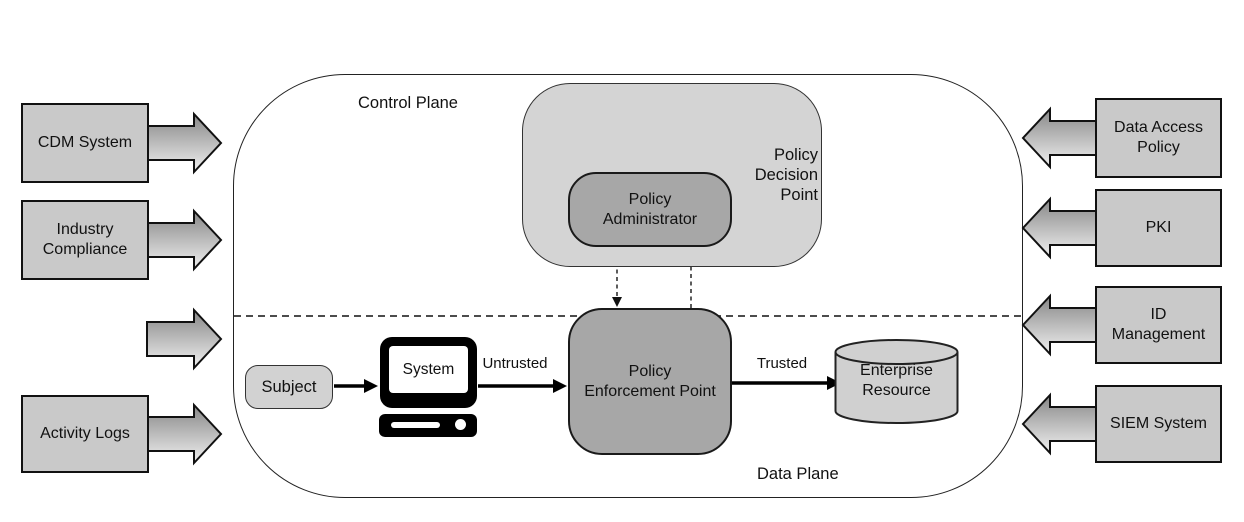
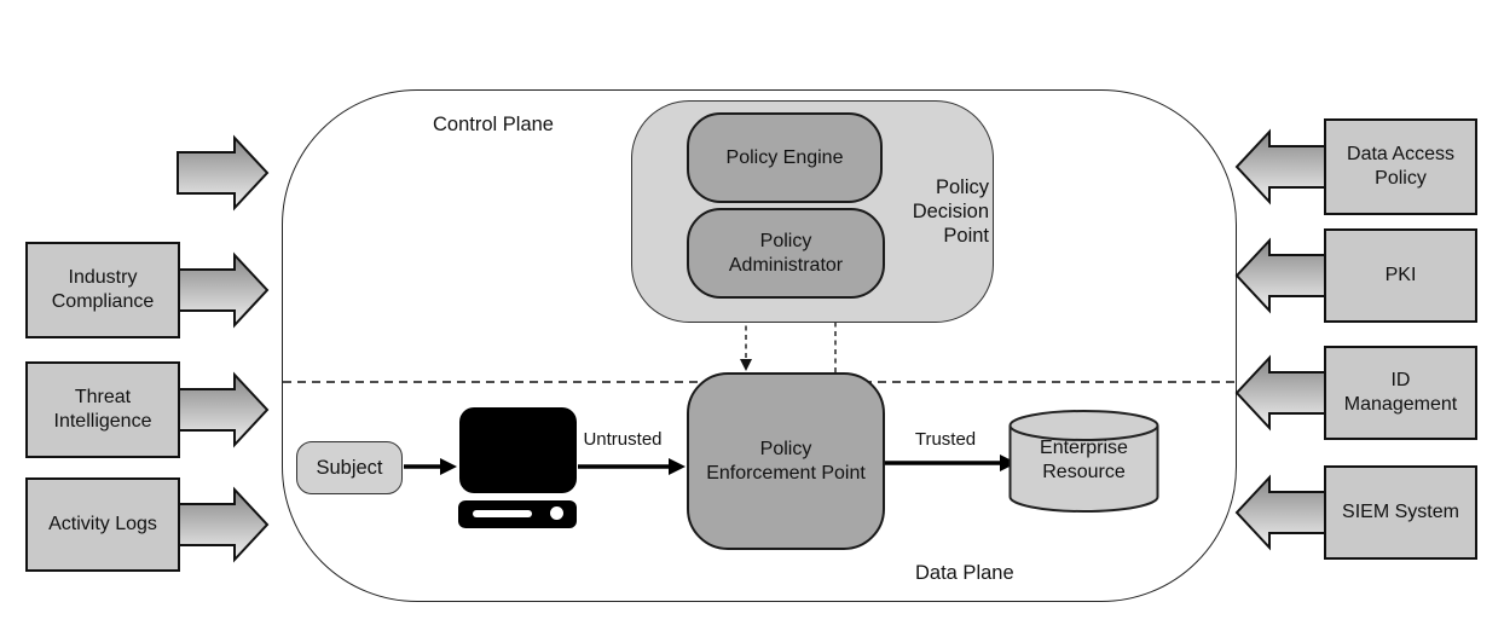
- CDM System
  Industry
  Compliance
+ Threat
+ Intelligence
  Activity Logs
  Data Access
  Policy
  PKI
  ID
  Management
  SIEM System
  Control Plane
  Data Plane
+ Policy Engine
  Policy
  Administrator
  Policy
  Decision
  Point
  Policy
  Enforcement Point
  Subject
- System
  Untrusted
  Trusted
  Enterprise
  Resource
